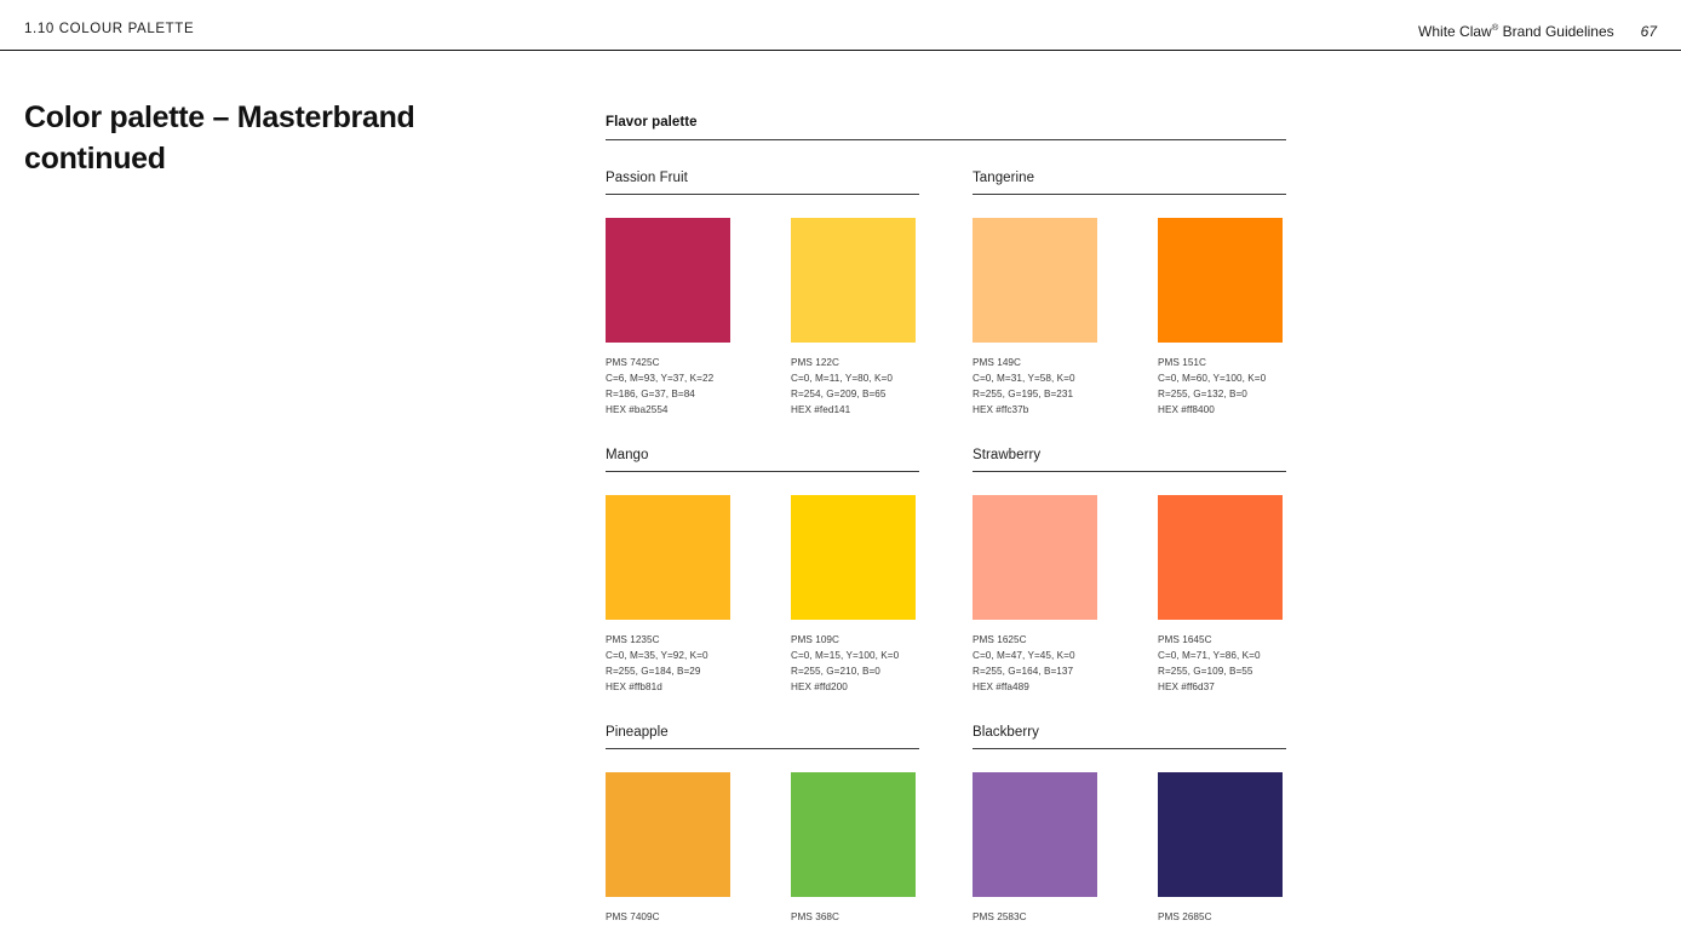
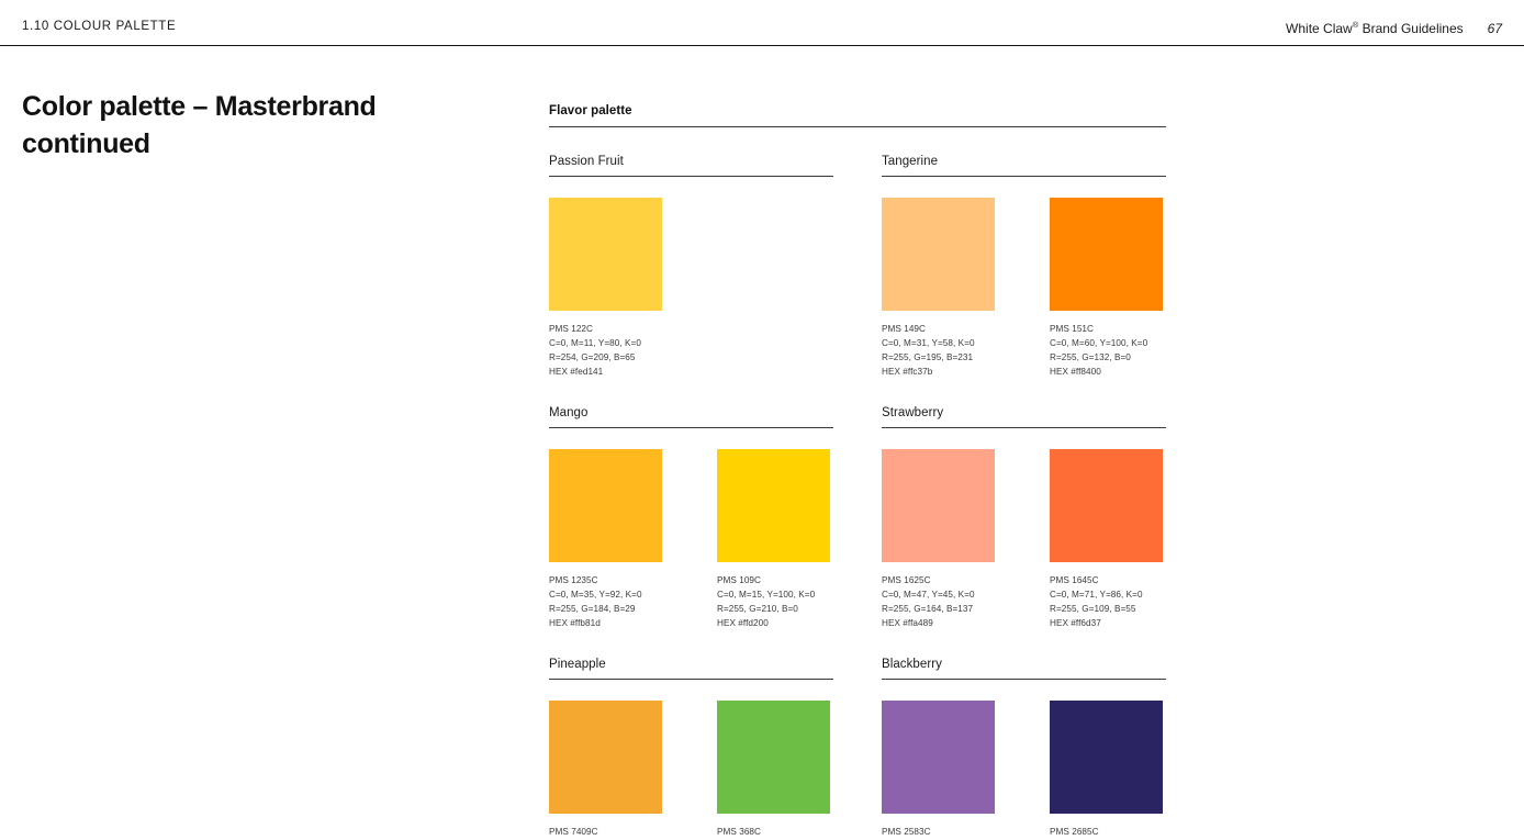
  1.10 COLOUR PALETTE
  White Claw® Brand Guidelines
  67
  Color palette – Masterbrand
  continued
  Flavor palette
  Passion Fruit
  Tangerine
- PMS 7425C
- C=6, M=93, Y=37, K=22
- R=186, G=37, B=84
- HEX #ba2554
  PMS 122C
  C=0, M=11, Y=80, K=0
  R=254, G=209, B=65
  HEX #fed141
  PMS 149C
  C=0, M=31, Y=58, K=0
  R=255, G=195, B=231
  HEX #ffc37b
  PMS 151C
  C=0, M=60, Y=100, K=0
  R=255, G=132, B=0
  HEX #ff8400
  Mango
  Strawberry
  PMS 1235C
  C=0, M=35, Y=92, K=0
  R=255, G=184, B=29
  HEX #ffb81d
  PMS 109C
  C=0, M=15, Y=100, K=0
  R=255, G=210, B=0
  HEX #ffd200
  PMS 1625C
  C=0, M=47, Y=45, K=0
  R=255, G=164, B=137
  HEX #ffa489
  PMS 1645C
  C=0, M=71, Y=86, K=0
  R=255, G=109, B=55
  HEX #ff6d37
  Pineapple
  Blackberry
  PMS 7409C
  PMS 368C
  PMS 2583C
  PMS 2685C
